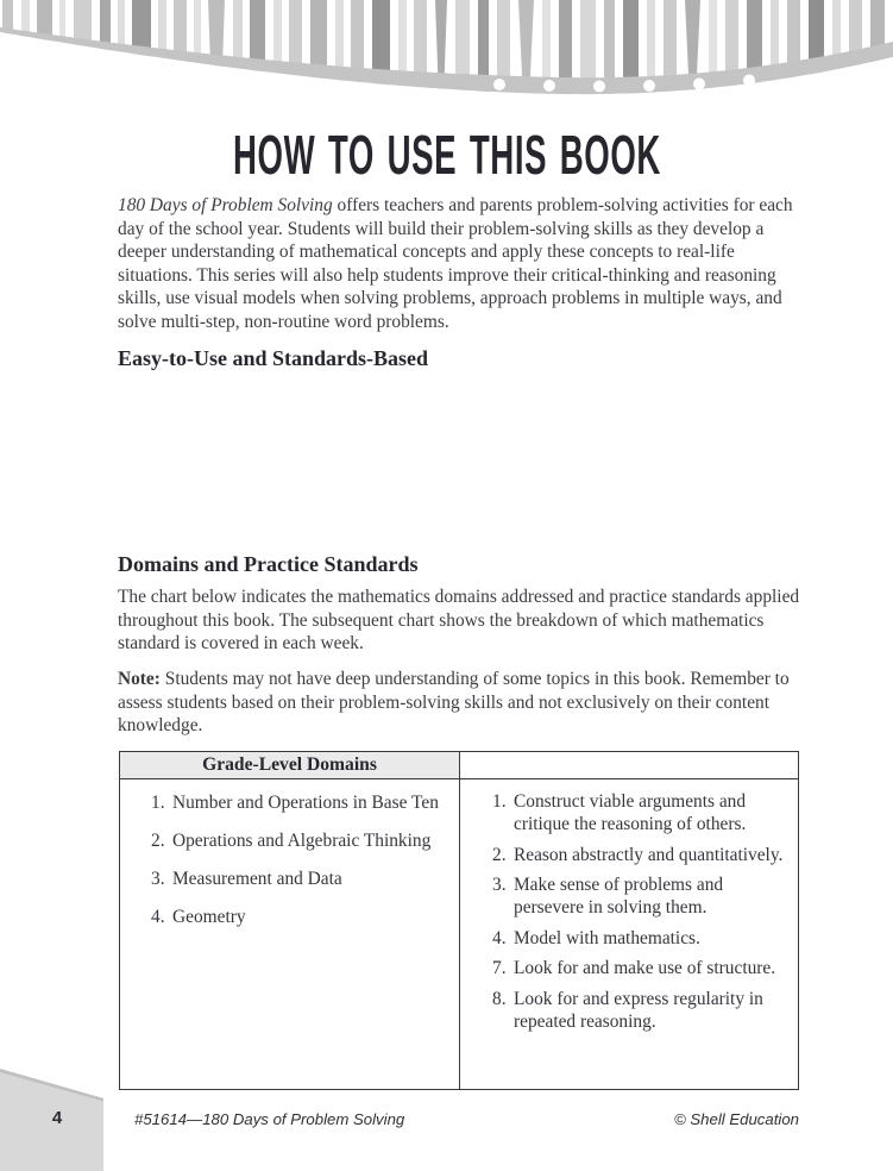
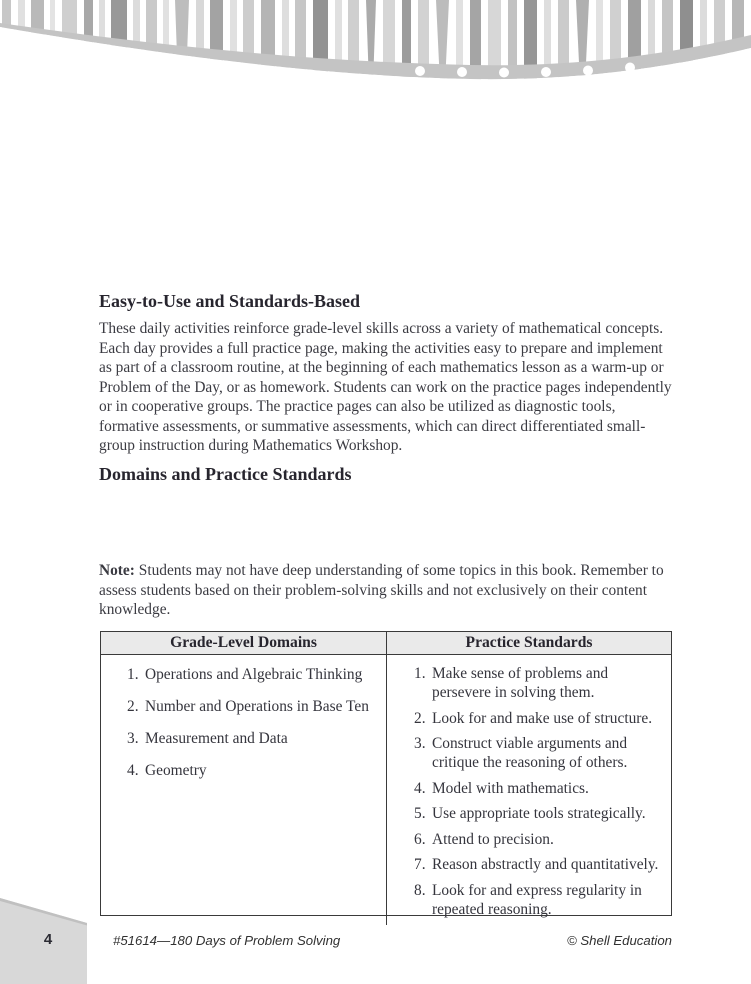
- HOW TO USE THIS BOOK
- 180 Days of Problem Solving offers teachers and parents problem-solving activities for each day of the school year. Students will build their problem-solving skills as they develop a deeper understanding of mathematical concepts and apply these concepts to real-life situations. This series will also help students improve their critical-thinking and reasoning skills, use visual models when solving problems, approach problems in multiple ways, and solve multi-step, non-routine word problems.
  Easy-to-Use and Standards-Based
+ These daily activities reinforce grade-level skills across a variety of mathematical concepts. Each day provides a full practice page, making the activities easy to prepare and implement as part of a classroom routine, at the beginning of each mathematics lesson as a warm-up or Problem of the Day, or as homework. Students can work on the practice pages independently or in cooperative groups. The practice pages can also be utilized as diagnostic tools, formative assessments, or summative assessments, which can direct differentiated small-group instruction during Mathematics Workshop.
  Domains and Practice Standards
- The chart below indicates the mathematics domains addressed and practice standards applied throughout this book. The subsequent chart shows the breakdown of which mathematics standard is covered in each week.
  Note: Students may not have deep understanding of some topics in this book. Remember to assess students based on their problem-solving skills and not exclusively on their content knowledge.
  Grade-Level Domains
+ Practice Standards
  1.
- Number and Operations in Base Ten
+ Operations and Algebraic Thinking
  2.
- Operations and Algebraic Thinking
+ Number and Operations in Base Ten
  3.
  Measurement and Data
  4.
  Geometry
  1.
- Construct viable arguments and critique the reasoning of others.
+ Make sense of problems and persevere in solving them.
  2.
- Reason abstractly and quantitatively.
+ Look for and make use of structure.
  3.
- Make sense of problems and persevere in solving them.
+ Construct viable arguments and critique the reasoning of others.
  4.
  Model with mathematics.
+ 5.
+ Use appropriate tools strategically.
+ 6.
+ Attend to precision.
  7.
- Look for and make use of structure.
+ Reason abstractly and quantitatively.
  8.
  Look for and express regularity in repeated reasoning.
  4
  #51614—180 Days of Problem Solving
  © Shell Education
